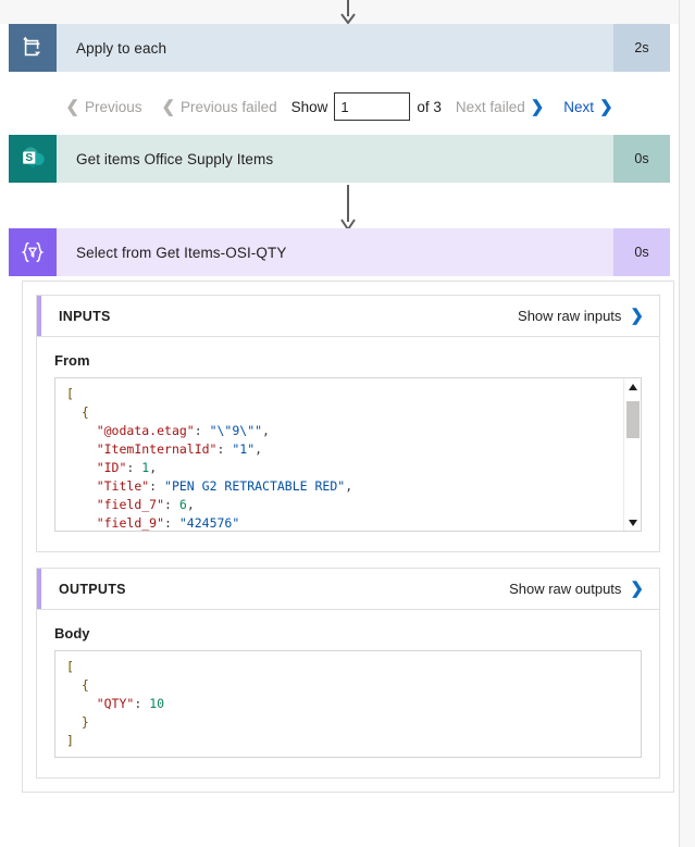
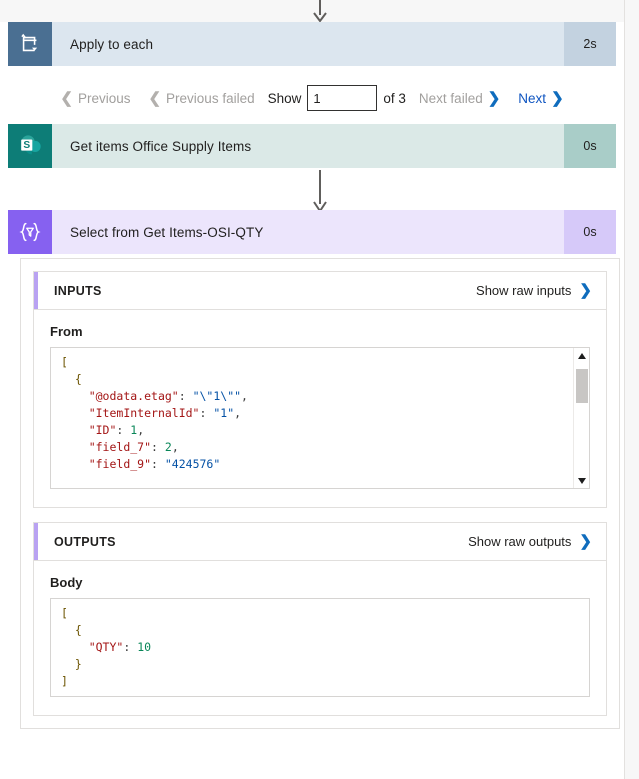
  Apply to each
  2s
  ❮
  Previous
  ❮
  Previous failed
  Show
  1
  of 3
  Next failed
  ❯
  Next
  ❯
  S
  Get items Office Supply Items
  0s
  Select from Get Items-OSI-QTY
  0s
  INPUTS
  Show raw inputs
  ❯
  From
  [
  {
- "@odata.etag": "\"9\"",
+ "@odata.etag": "\"1\"",
  "ItemInternalId": "1",
  "ID": 1,
- "Title": "PEN G2 RETRACTABLE RED",
- "field_7": 6,
+ "field_7": 2,
  "field_9": "424576"
  OUTPUTS
  Show raw outputs
  ❯
  Body
  [
  {
  "QTY": 10
  }
  ]
